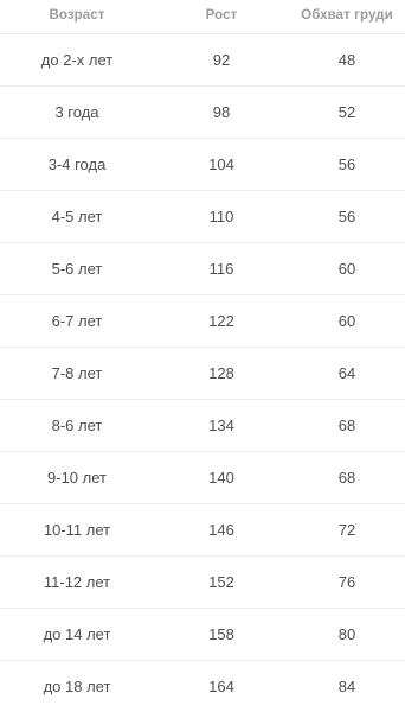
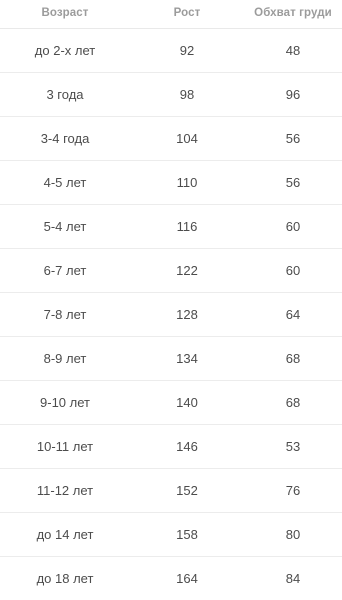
  Возраст	Рост	Обхват груди
  до 2-х лет	92	48
- 3 года	98	52
+ 3 года	98	96
  3-4 года	104	56
  4-5 лет	110	56
- 5-6 лет	116	60
+ 5-4 лет	116	60
  6-7 лет	122	60
  7-8 лет	128	64
- 8-6 лет	134	68
+ 8-9 лет	134	68
  9-10 лет	140	68
- 10-11 лет	146	72
+ 10-11 лет	146	53
  11-12 лет	152	76
  до 14 лет	158	80
  до 18 лет	164	84
